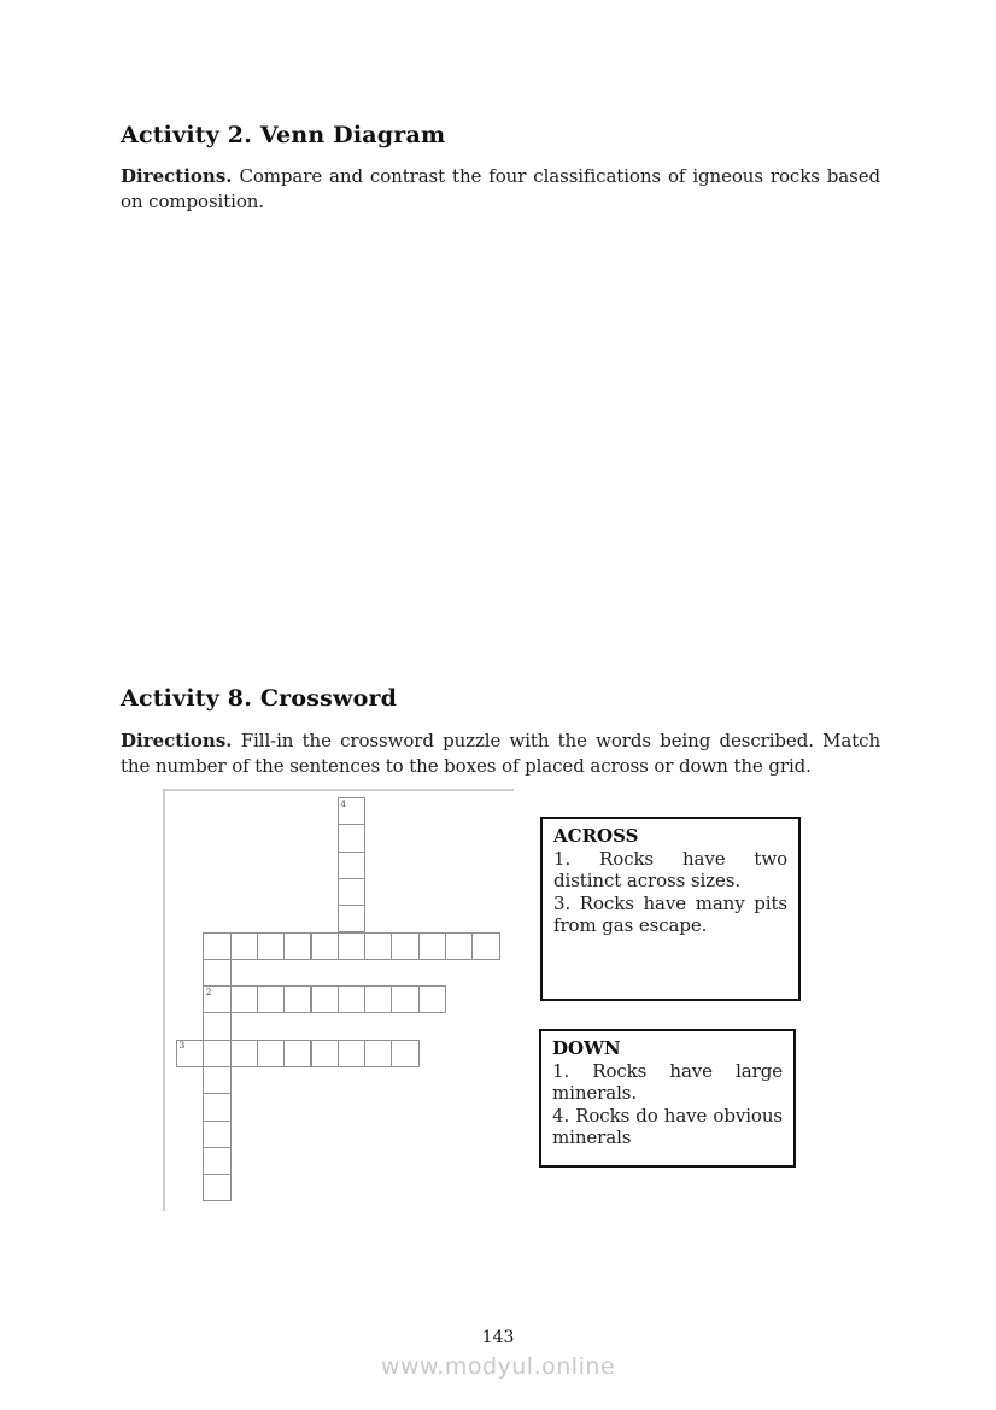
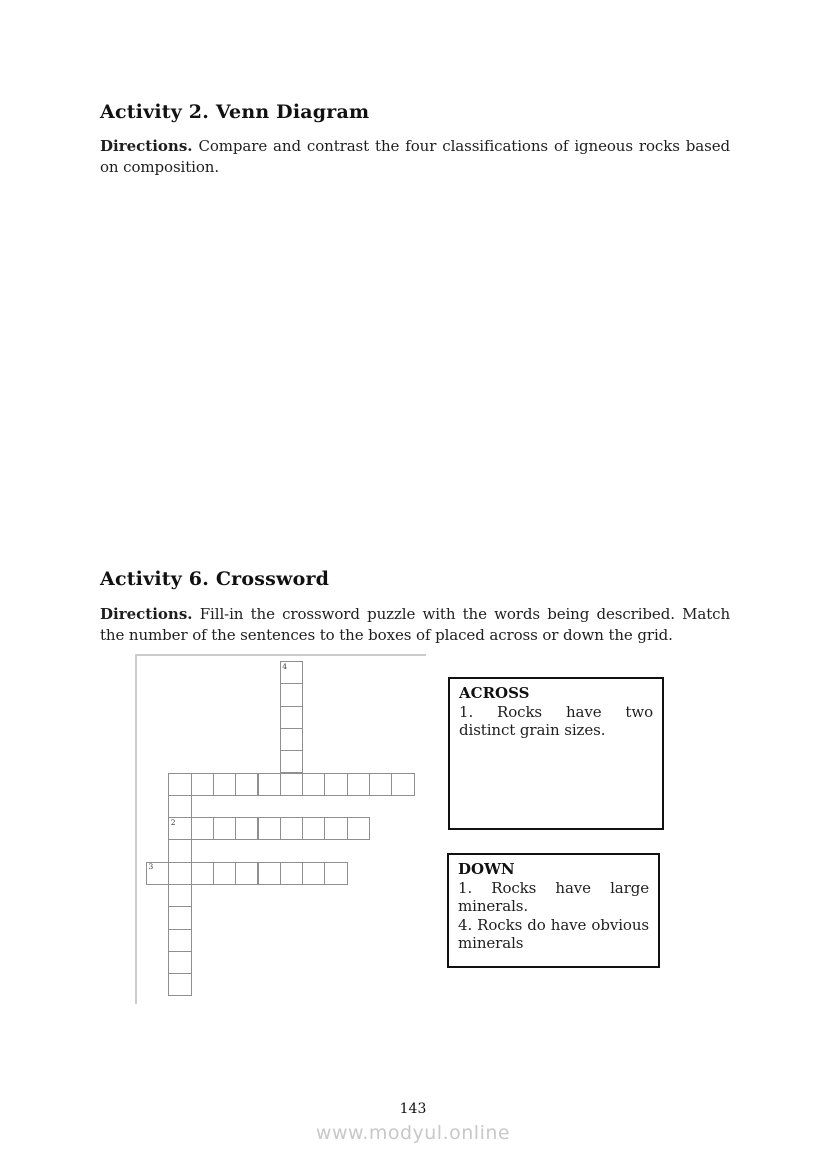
  Activity 2. Venn Diagram
  Directions. Compare and contrast the four classifications of igneous rocks based on composition.
- Activity 8. Crossword
+ Activity 6. Crossword
  Directions. Fill-in the crossword puzzle with the words being described. Match the number of the sentences to the boxes of placed across or down the grid.
  4
  2
  3
  ACROSS
- 1. Rocks have two distinct across sizes.
+ 1. Rocks have two distinct grain sizes.
- 3. Rocks have many pits from gas escape.
  DOWN
  1. Rocks have large minerals.
  4. Rocks do have obvious minerals
  143
  www.modyul.online
